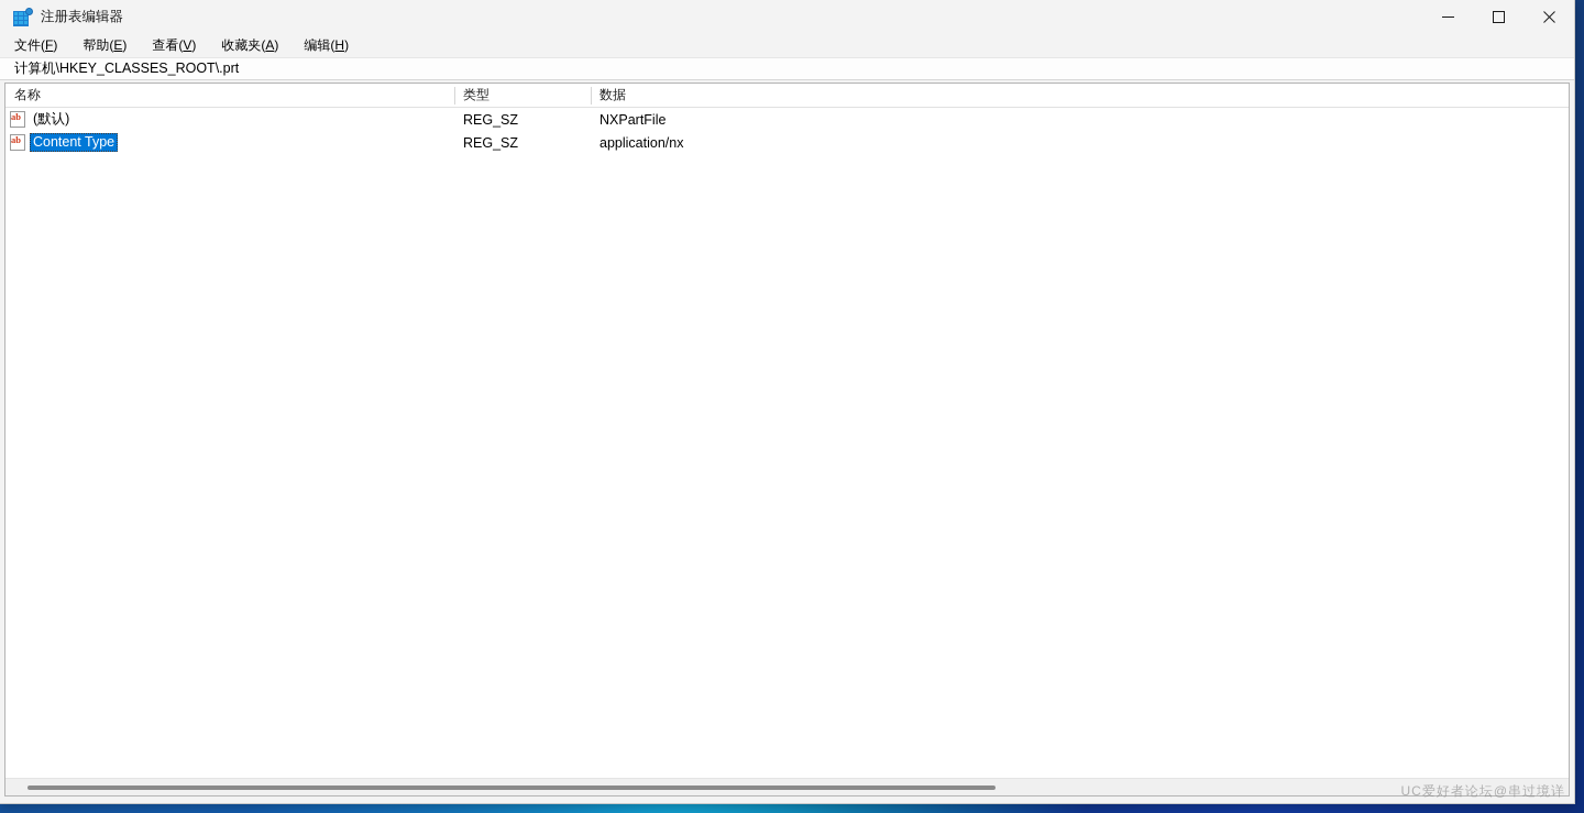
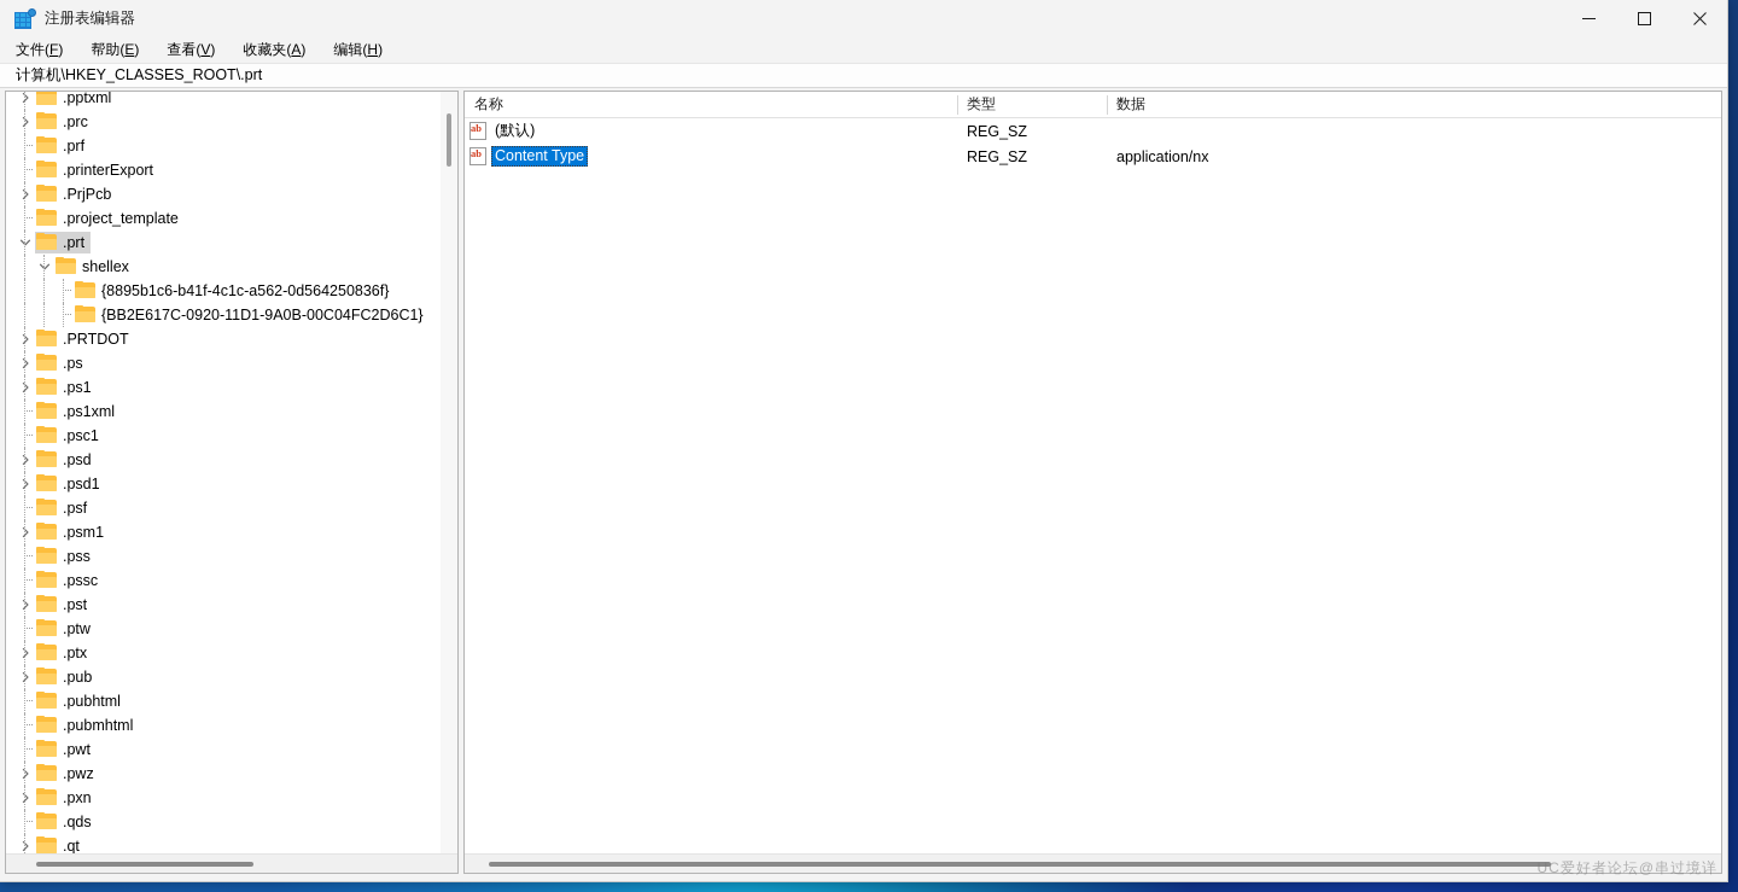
  注册表编辑器
  文件(F)
  帮助(E)
  查看(V)
  收藏夹(A)
  编辑(H)
  计算机\HKEY_CLASSES_ROOT\.prt
+ .pptxml
+ .prc
+ .prf
+ .printerExport
+ .PrjPcb
+ .project_template
+ .prt
+ shellex
+ {8895b1c6-b41f-4c1c-a562-0d564250836f}
+ {BB2E617C-0920-11D1-9A0B-00C04FC2D6C1}
+ .PRTDOT
+ .ps
+ .ps1
+ .ps1xml
+ .psc1
+ .psd
+ .psd1
+ .psf
+ .psm1
+ .pss
+ .pssc
+ .pst
+ .ptw
+ .ptx
+ .pub
+ .pubhtml
+ .pubmhtml
+ .pwt
+ .pwz
+ .pxn
+ .qds
+ .qt
  名称
  类型
  数据
  ab
  (默认)
  REG_SZ
- NXPartFile
  ab
  Content Type
  REG_SZ
  application/nx
  UC爱好者论坛@串过境详
